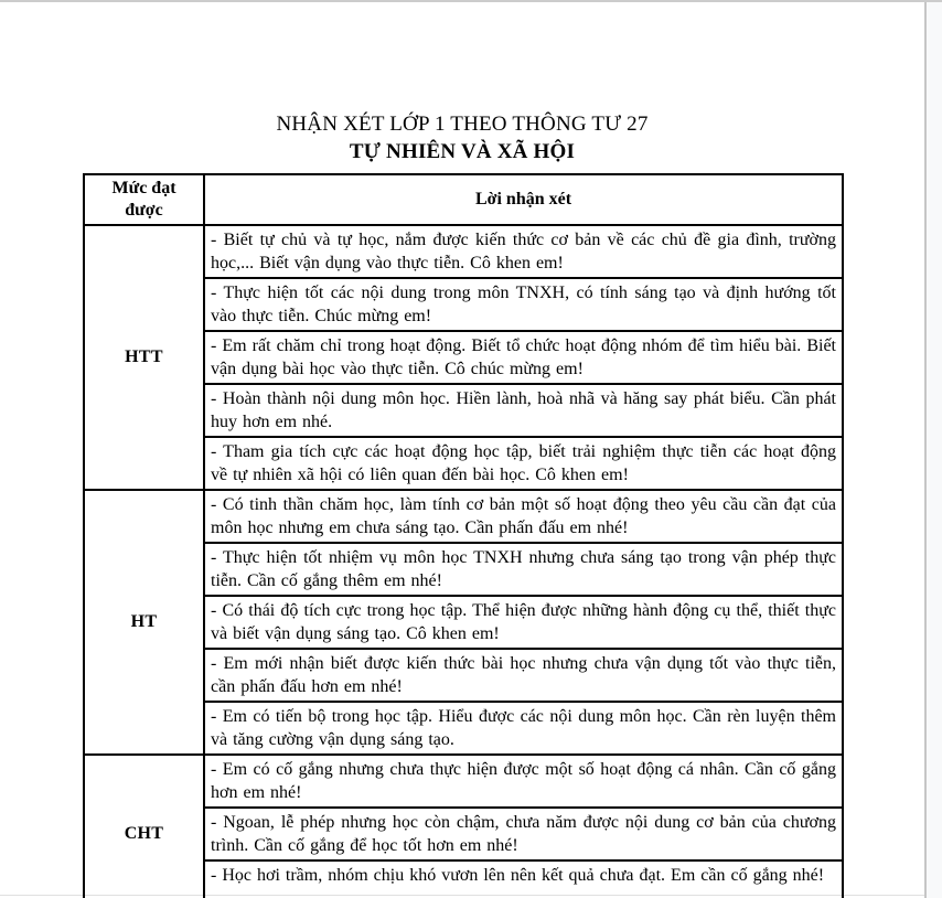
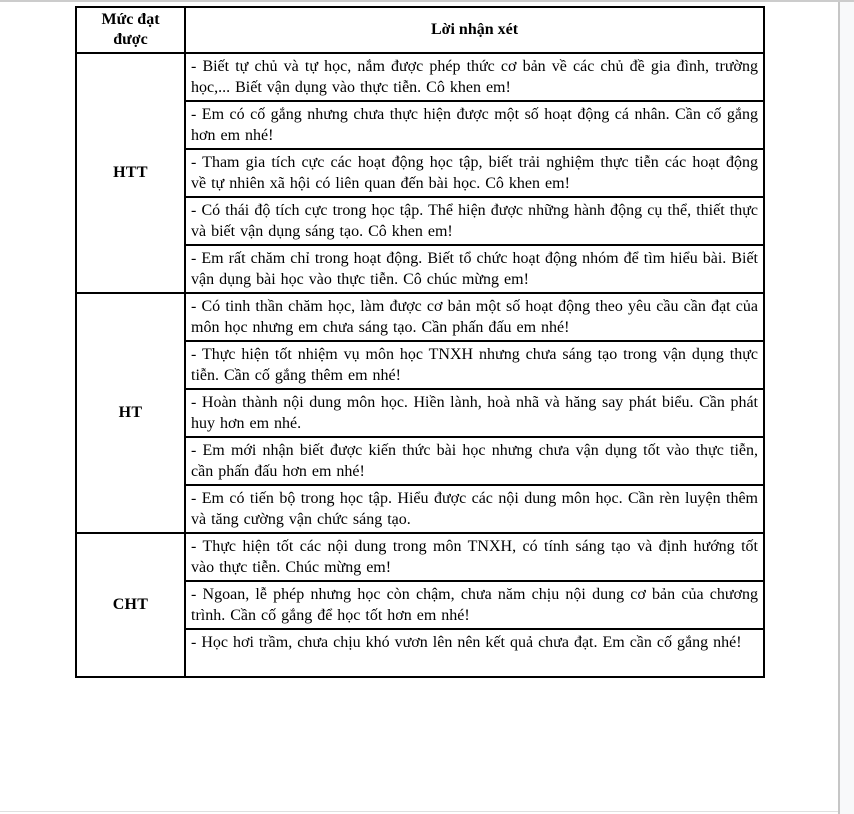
- NHẬN XÉT LỚP 1 THEO THÔNG TƯ 27
- TỰ NHIÊN VÀ XÃ HỘI
  Mức đạt được	Lời nhận xét
- HTT	- Biết tự chủ và tự học, nắm được kiến thức cơ bản về các chủ đề gia đình, trường học,... Biết vận dụng vào thực tiễn. Cô khen em!
+ HTT	- Biết tự chủ và tự học, nắm được phép thức cơ bản về các chủ đề gia đình, trường học,... Biết vận dụng vào thực tiễn. Cô khen em!
- - Thực hiện tốt các nội dung trong môn TNXH, có tính sáng tạo và định hướng tốt vào thực tiễn. Chúc mừng em!
+ - Em có cố gắng nhưng chưa thực hiện được một số hoạt động cá nhân. Cần cố gắng hơn em nhé!
- - Em rất chăm chỉ trong hoạt động. Biết tổ chức hoạt động nhóm để tìm hiểu bài. Biết vận dụng bài học vào thực tiễn. Cô chúc mừng em!
+ - Tham gia tích cực các hoạt động học tập, biết trải nghiệm thực tiễn các hoạt động về tự nhiên xã hội có liên quan đến bài học. Cô khen em!
- - Hoàn thành nội dung môn học. Hiền lành, hoà nhã và hăng say phát biểu. Cần phát huy hơn em nhé.
+ - Có thái độ tích cực trong học tập. Thể hiện được những hành động cụ thể, thiết thực và biết vận dụng sáng tạo. Cô khen em!
- - Tham gia tích cực các hoạt động học tập, biết trải nghiệm thực tiễn các hoạt động về tự nhiên xã hội có liên quan đến bài học. Cô khen em!
+ - Em rất chăm chỉ trong hoạt động. Biết tổ chức hoạt động nhóm để tìm hiểu bài. Biết vận dụng bài học vào thực tiễn. Cô chúc mừng em!
- HT	- Có tinh thần chăm học, làm tính cơ bản một số hoạt động theo yêu cầu cần đạt của môn học nhưng em chưa sáng tạo. Cần phấn đấu em nhé!
+ HT	- Có tinh thần chăm học, làm được cơ bản một số hoạt động theo yêu cầu cần đạt của môn học nhưng em chưa sáng tạo. Cần phấn đấu em nhé!
- - Thực hiện tốt nhiệm vụ môn học TNXH nhưng chưa sáng tạo trong vận phép thực tiễn. Cần cố gắng thêm em nhé!
+ - Thực hiện tốt nhiệm vụ môn học TNXH nhưng chưa sáng tạo trong vận dụng thực tiễn. Cần cố gắng thêm em nhé!
- - Có thái độ tích cực trong học tập. Thể hiện được những hành động cụ thể, thiết thực và biết vận dụng sáng tạo. Cô khen em!
+ - Hoàn thành nội dung môn học. Hiền lành, hoà nhã và hăng say phát biểu. Cần phát huy hơn em nhé.
  - Em mới nhận biết được kiến thức bài học nhưng chưa vận dụng tốt vào thực tiễn, cần phấn đấu hơn em nhé!
- - Em có tiến bộ trong học tập. Hiểu được các nội dung môn học. Cần rèn luyện thêm và tăng cường vận dụng sáng tạo.
+ - Em có tiến bộ trong học tập. Hiểu được các nội dung môn học. Cần rèn luyện thêm và tăng cường vận chức sáng tạo.
- CHT	- Em có cố gắng nhưng chưa thực hiện được một số hoạt động cá nhân. Cần cố gắng hơn em nhé!
+ CHT	- Thực hiện tốt các nội dung trong môn TNXH, có tính sáng tạo và định hướng tốt vào thực tiễn. Chúc mừng em!
- - Ngoan, lễ phép nhưng học còn chậm, chưa năm được nội dung cơ bản của chương trình. Cần cố gắng để học tốt hơn em nhé!
+ - Ngoan, lễ phép nhưng học còn chậm, chưa năm chịu nội dung cơ bản của chương trình. Cần cố gắng để học tốt hơn em nhé!
- - Học hơi trầm, nhóm chịu khó vươn lên nên kết quả chưa đạt. Em cần cố gắng nhé!
+ - Học hơi trầm, chưa chịu khó vươn lên nên kết quả chưa đạt. Em cần cố gắng nhé!
